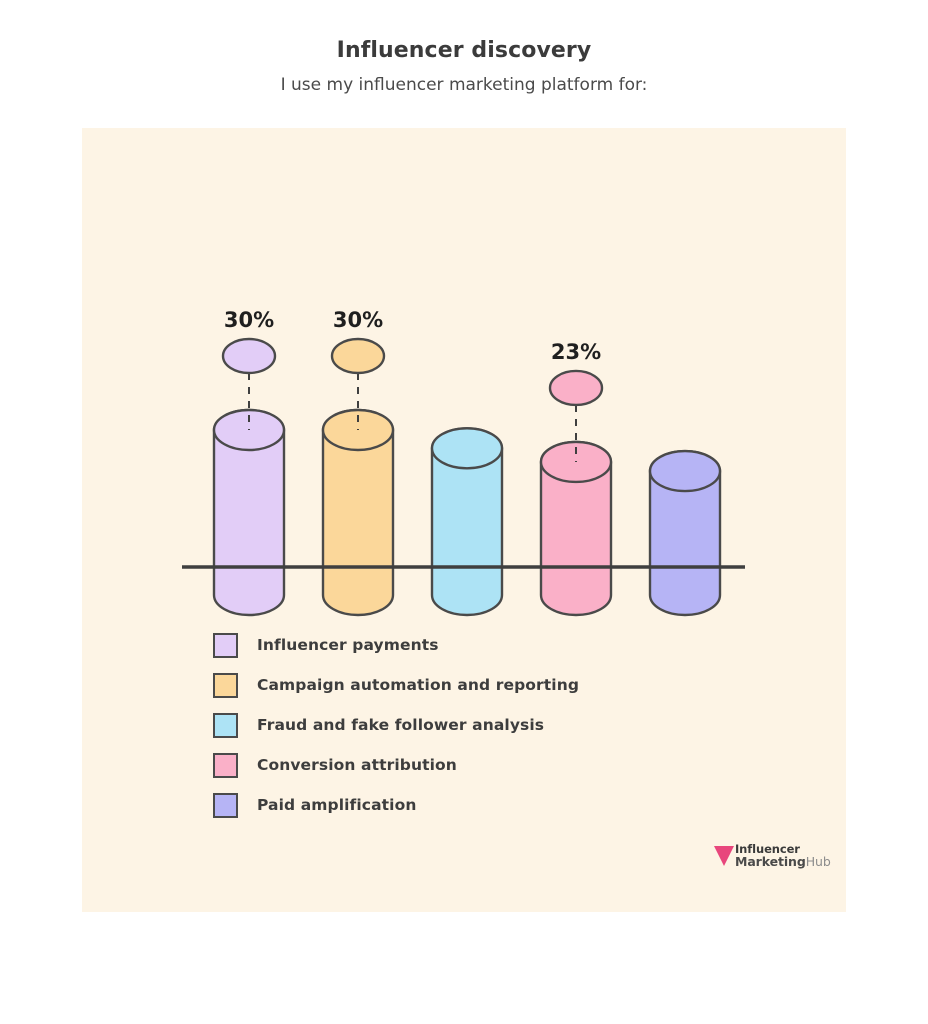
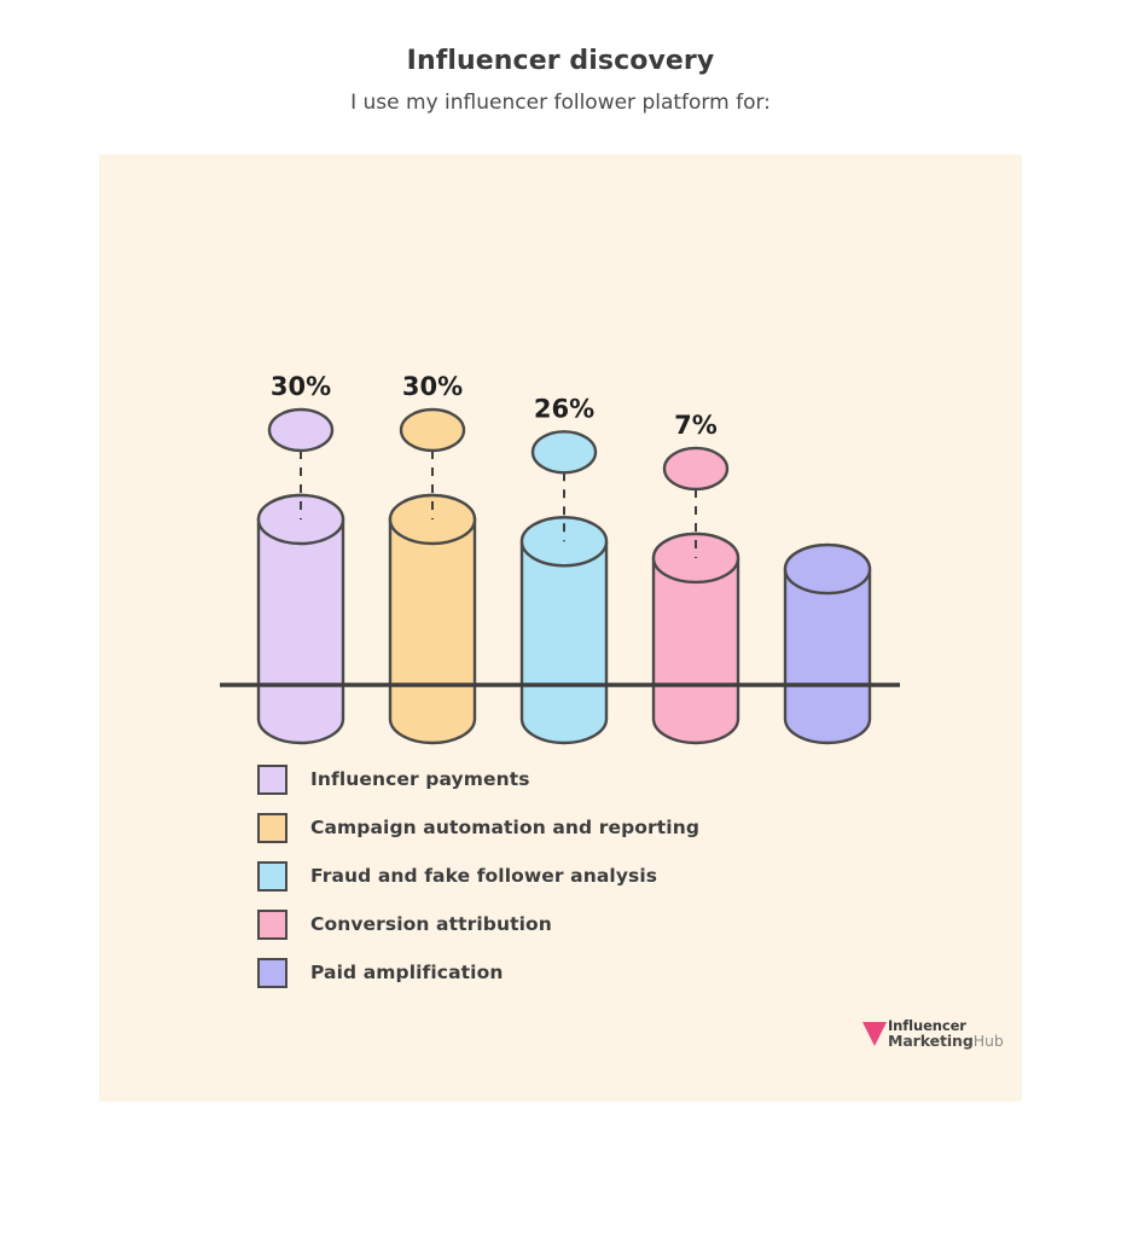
  Influencer discovery
- I use my influencer marketing platform for:
+ I use my influencer follower platform for:
  30%
  30%
+ 26%
- 23%
+ 7%
  Influencer payments
  Campaign automation and reporting
  Fraud and fake follower analysis
  Conversion attribution
  Paid amplification
  Influencer
  MarketingHub
